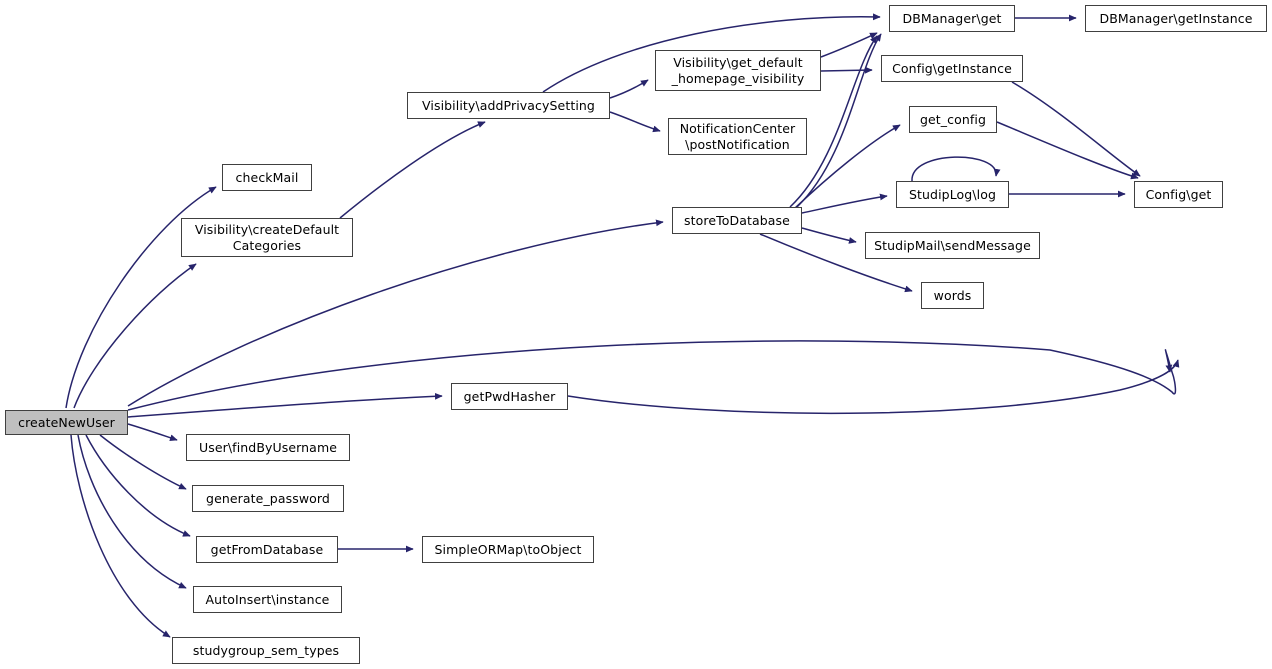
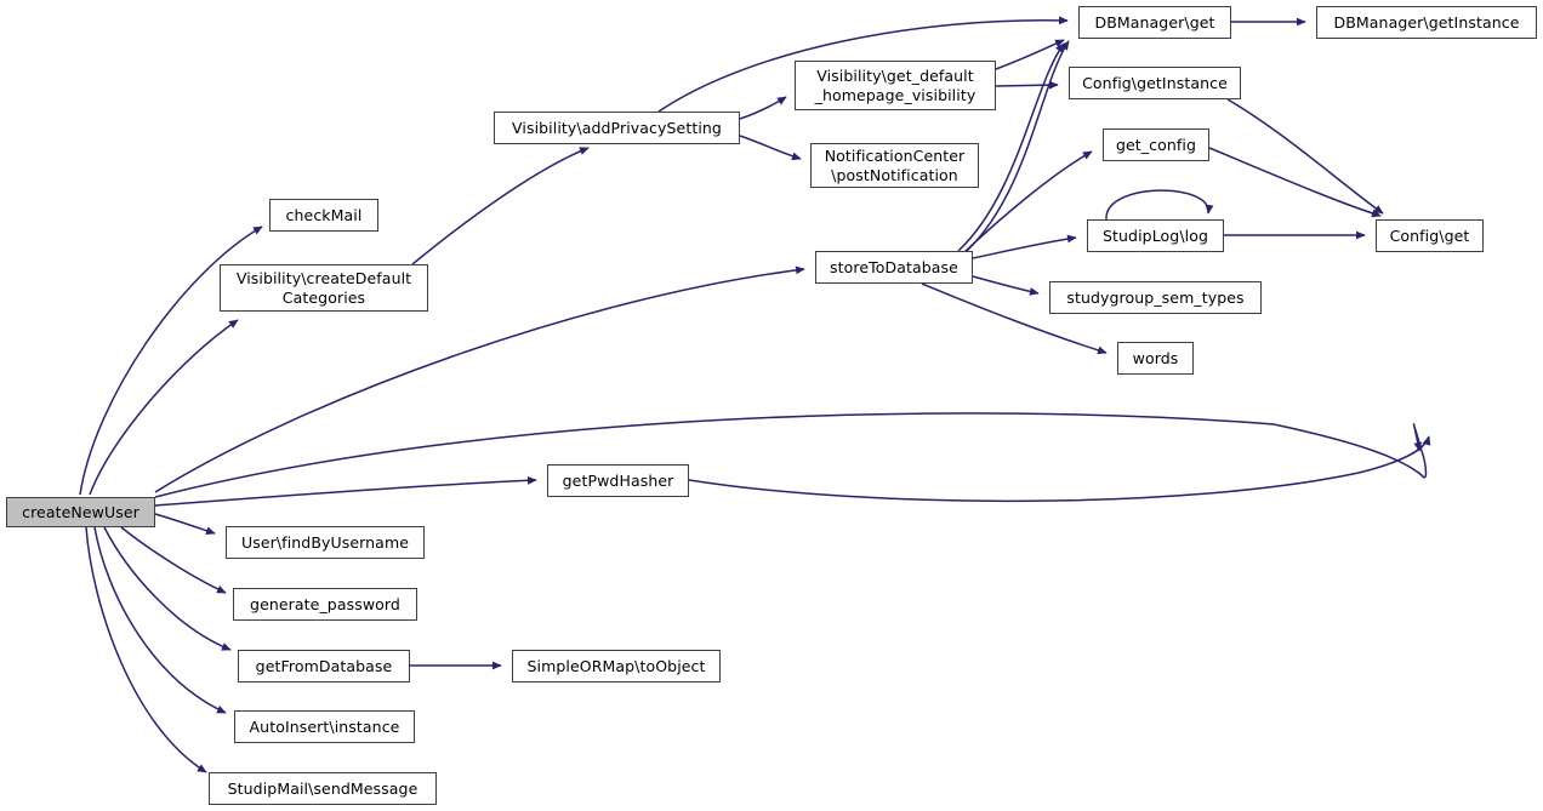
  createNewUser
  checkMail
  Visibility\createDefault
  Categories
  Visibility\addPrivacySetting
  Visibility\get_default
  _homepage_visibility
  NotificationCenter
  \postNotification
  DBManager\get
  DBManager\getInstance
  Config\getInstance
  storeToDatabase
  get_config
  StudipLog\log
- StudipMail\sendMessage
+ studygroup_sem_types
  words
  Config\get
  getPwdHasher
  User\findByUsername
  generate_password
  getFromDatabase
  SimpleORMap\toObject
  AutoInsert\instance
- studygroup_sem_types
+ StudipMail\sendMessage
